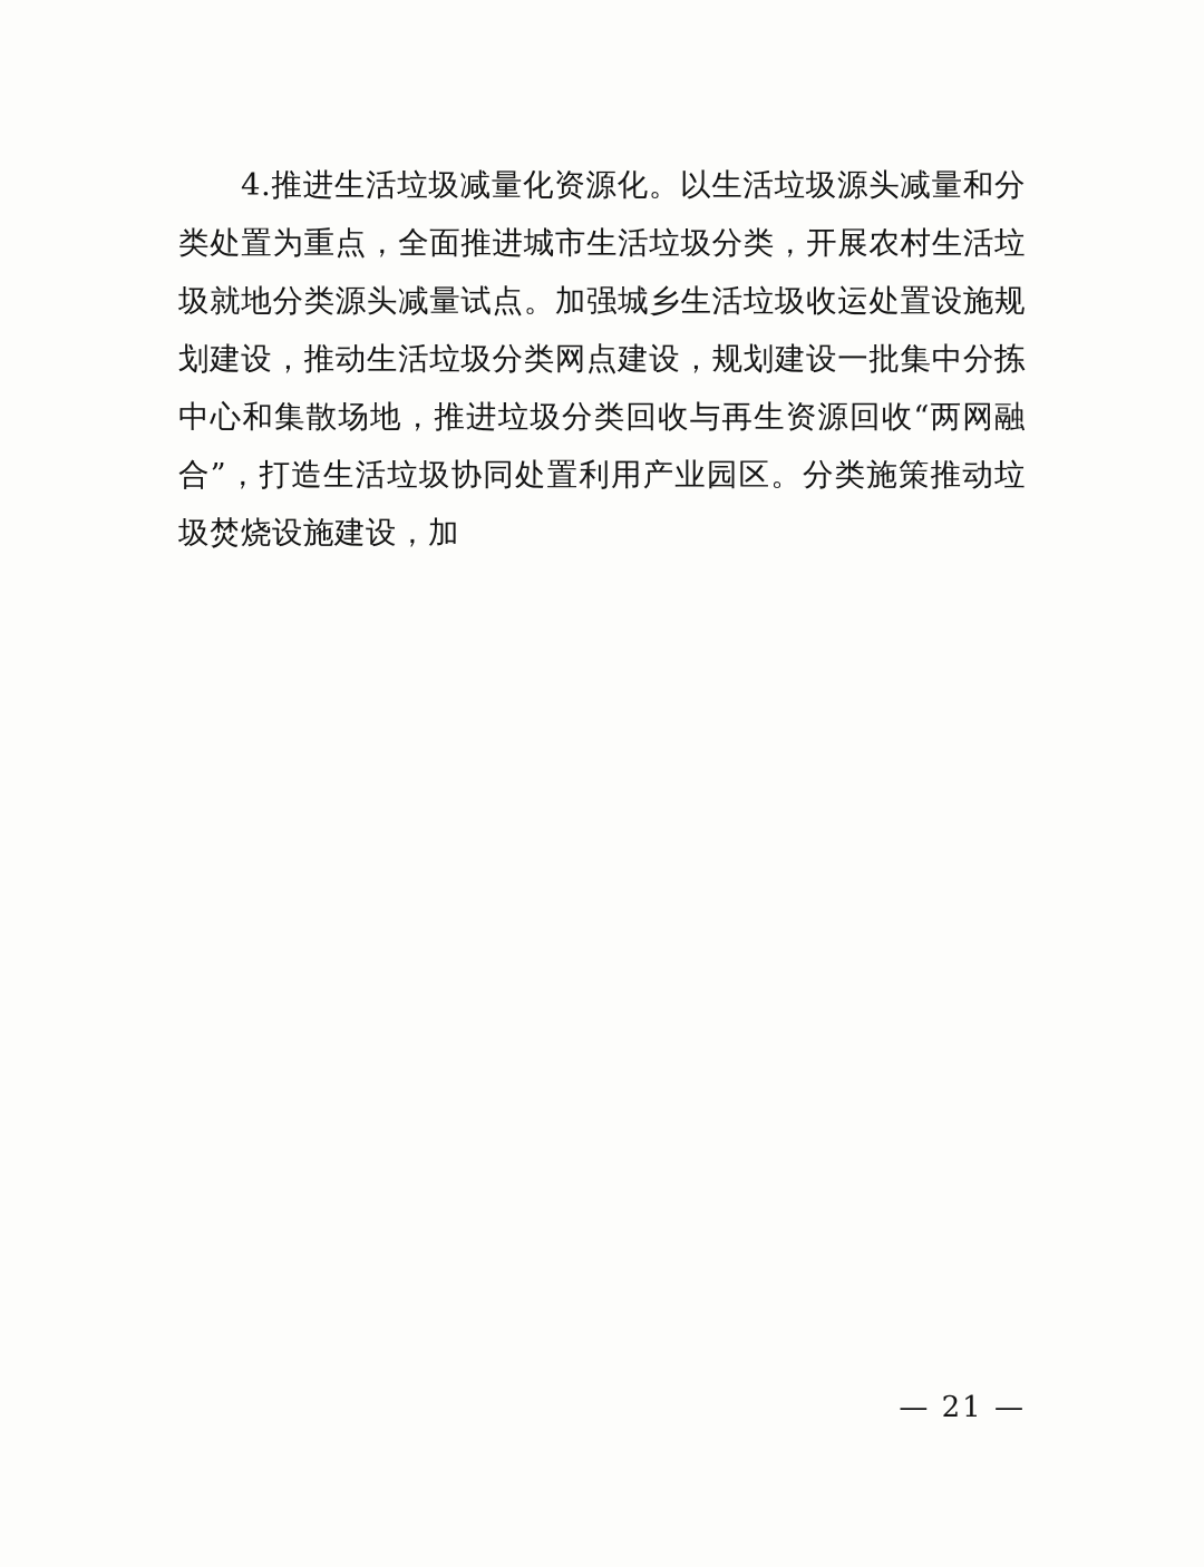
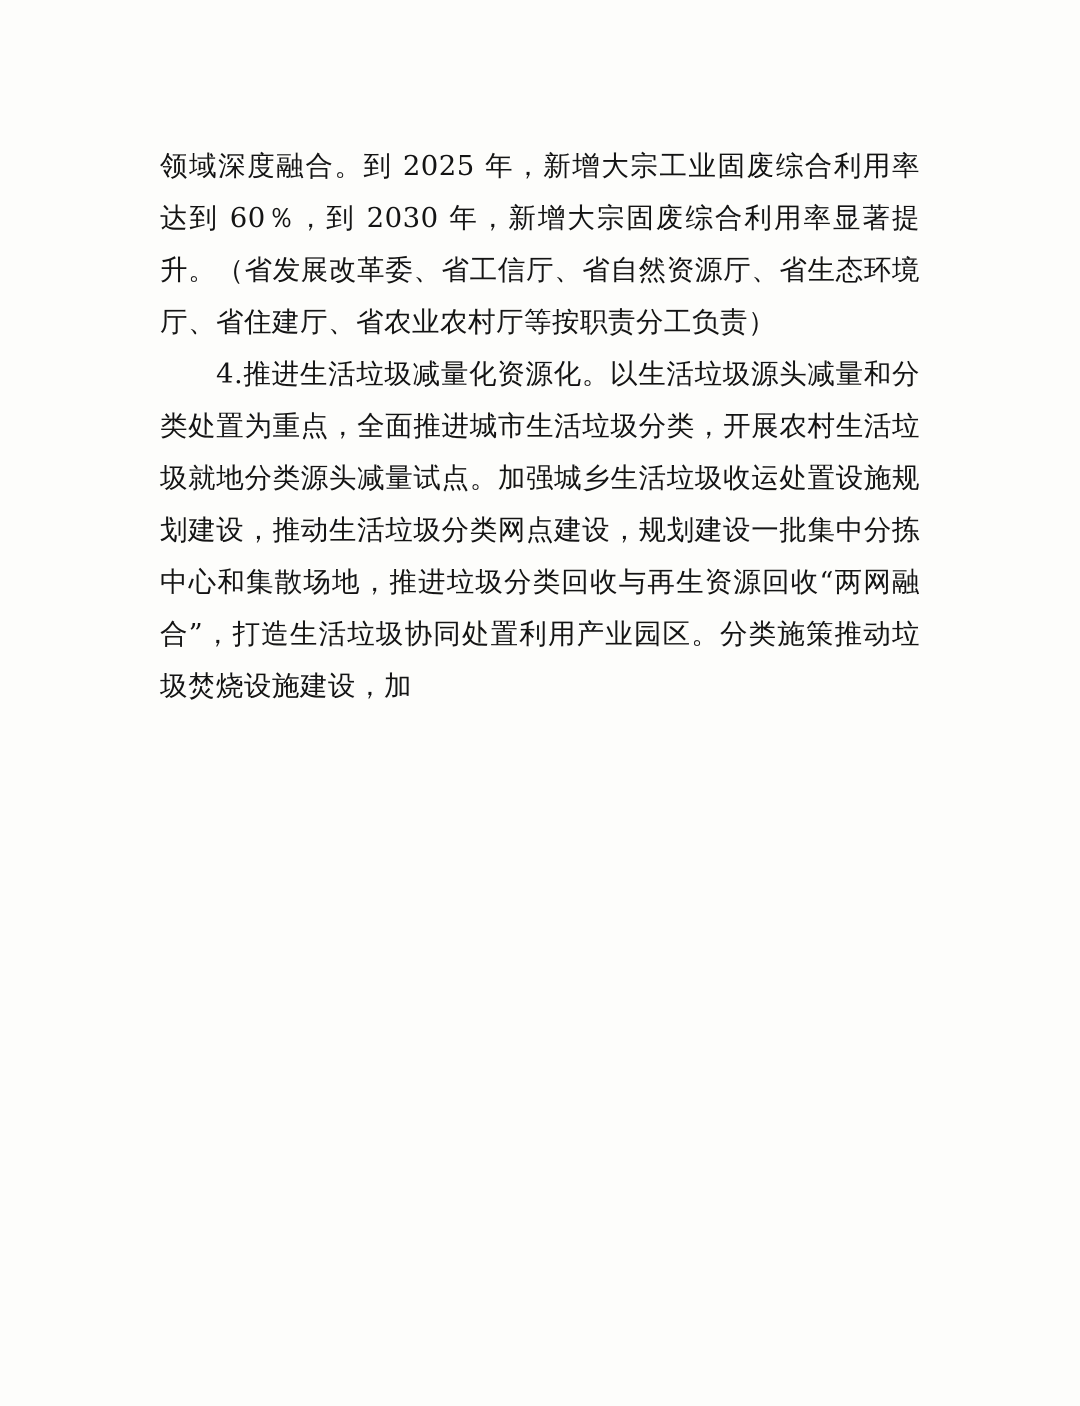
+ 领域深度融合。到 2025 年，新增大宗工业固废综合利用率达到 60％，到 2030 年，新增大宗固废综合利用率显著提升。（省发展改革委、省工信厅、省自然资源厅、省生态环境厅、省住建厅、省农业农村厅等按职责分工负责）
  4.推进生活垃圾减量化资源化。以生活垃圾源头减量和分类处置为重点，全面推进城市生活垃圾分类，开展农村生活垃圾就地分类源头减量试点。加强城乡生活垃圾收运处置设施规划建设，推动生活垃圾分类网点建设，规划建设一批集中分拣中心和集散场地，推进垃圾分类回收与再生资源回收“两网融合”，打造生活垃圾协同处置利用产业园区。分类施策推动垃圾焚烧设施建设，加
- — 21 —
